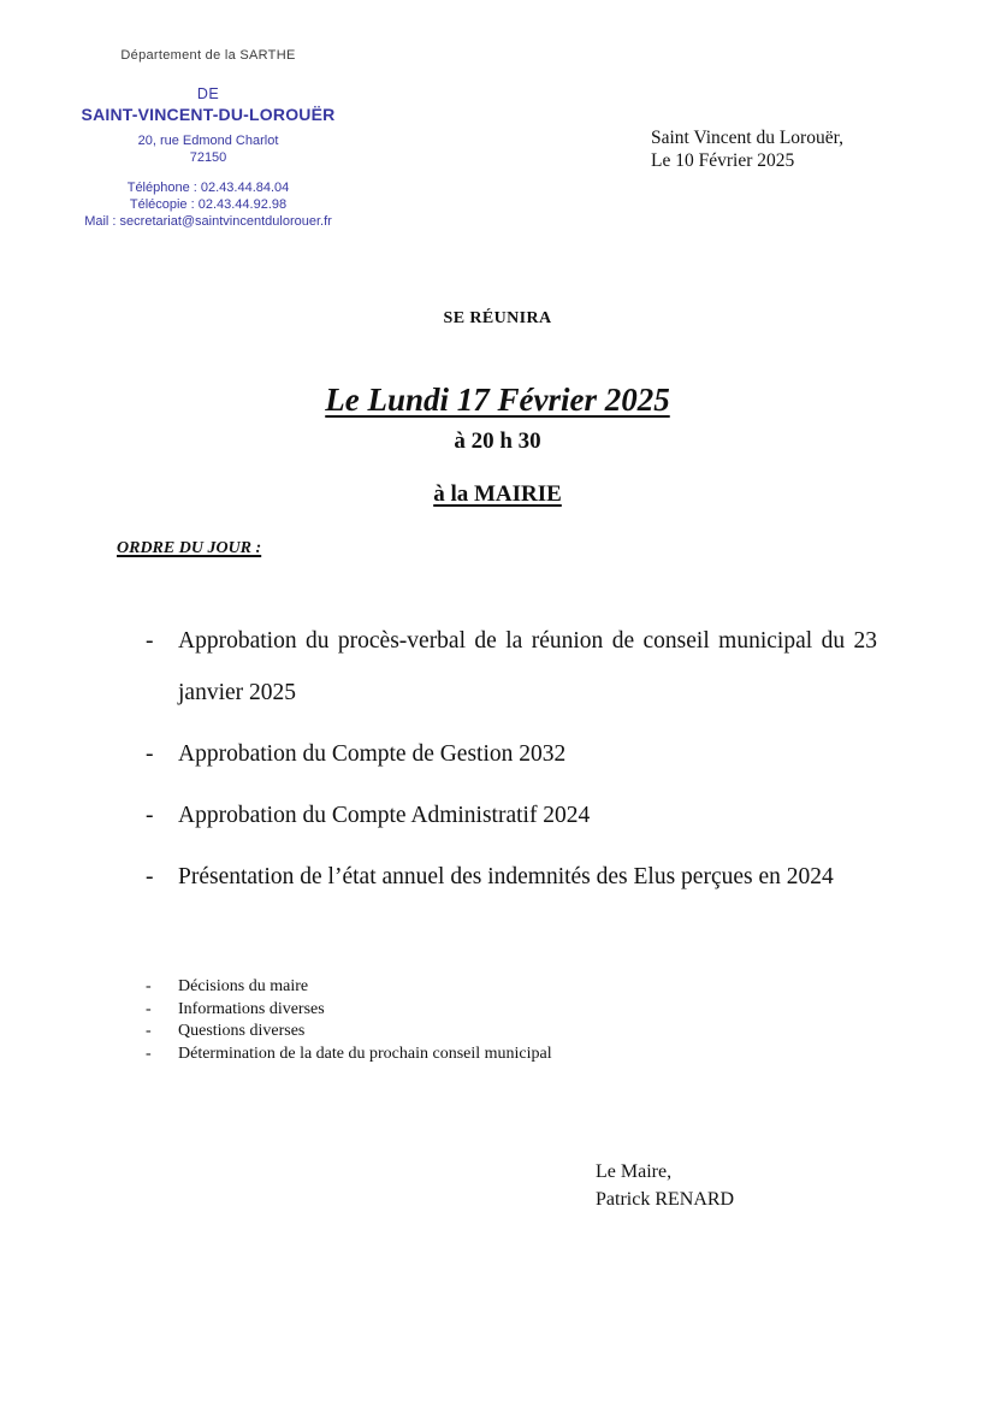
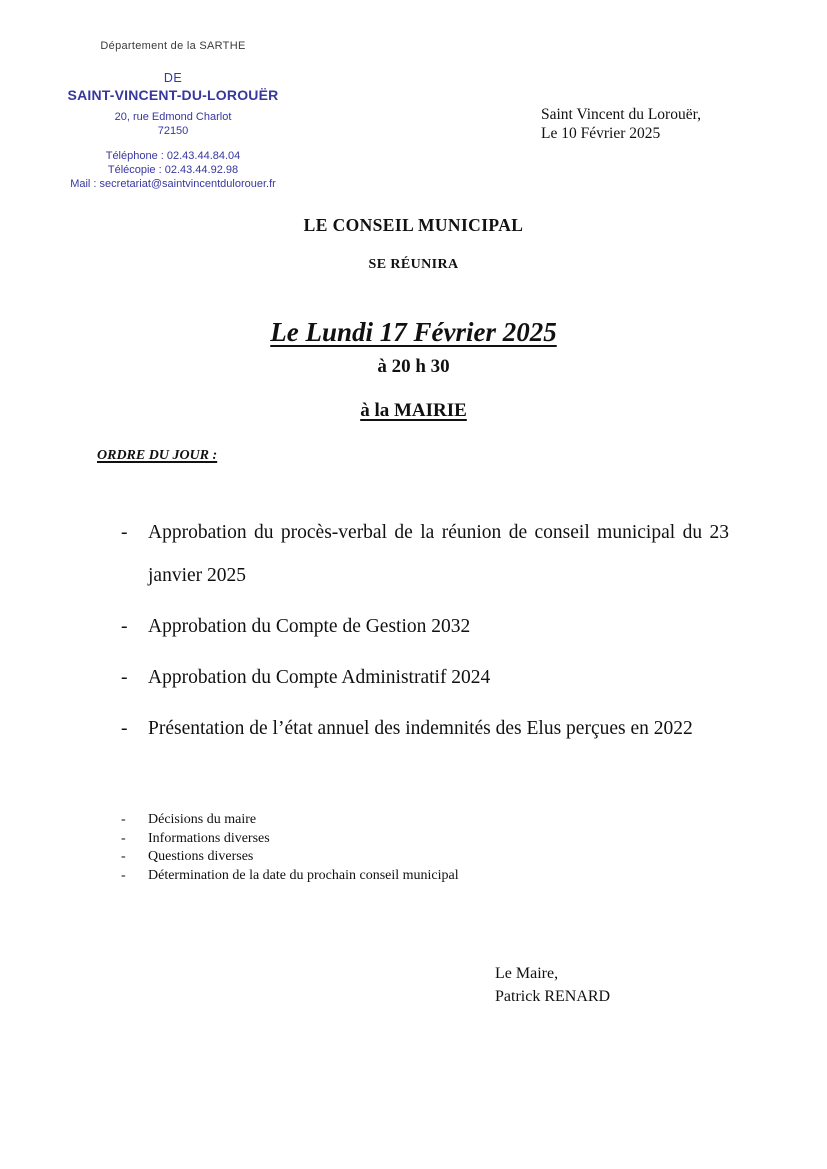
  Département de la SARTHE
  DE
  SAINT-VINCENT-DU-LOROUËR
  20, rue Edmond Charlot
  72150
  Téléphone : 02.43.44.84.04
  Télécopie : 02.43.44.92.98
  Mail : secretariat@saintvincentdulorouer.fr
  Saint Vincent du Lorouër,
  Le 10 Février 2025
+ LE CONSEIL MUNICIPAL
  SE RÉUNIRA
  Le Lundi 17 Février 2025
  à 20 h 30
  à la MAIRIE
  ORDRE DU JOUR :
  -
  Approbation du procès-verbal de la réunion de conseil municipal du 23 janvier 2025
  -
  Approbation du Compte de Gestion 2032
  -
  Approbation du Compte Administratif 2024
  -
- Présentation de l’état annuel des indemnités des Elus perçues en 2024
+ Présentation de l’état annuel des indemnités des Elus perçues en 2022
  -
  Décisions du maire
  -
  Informations diverses
  -
  Questions diverses
  -
  Détermination de la date du prochain conseil municipal
  Le Maire,
  Patrick RENARD
